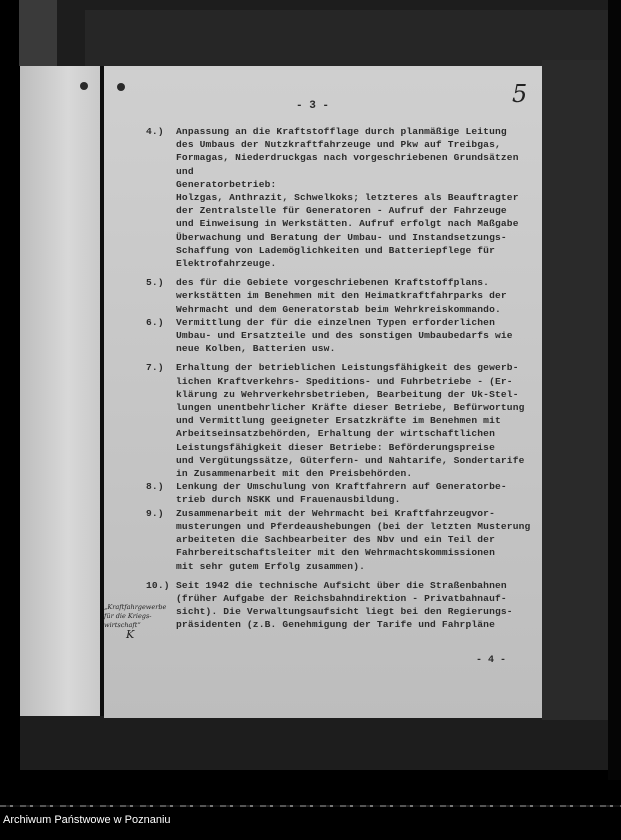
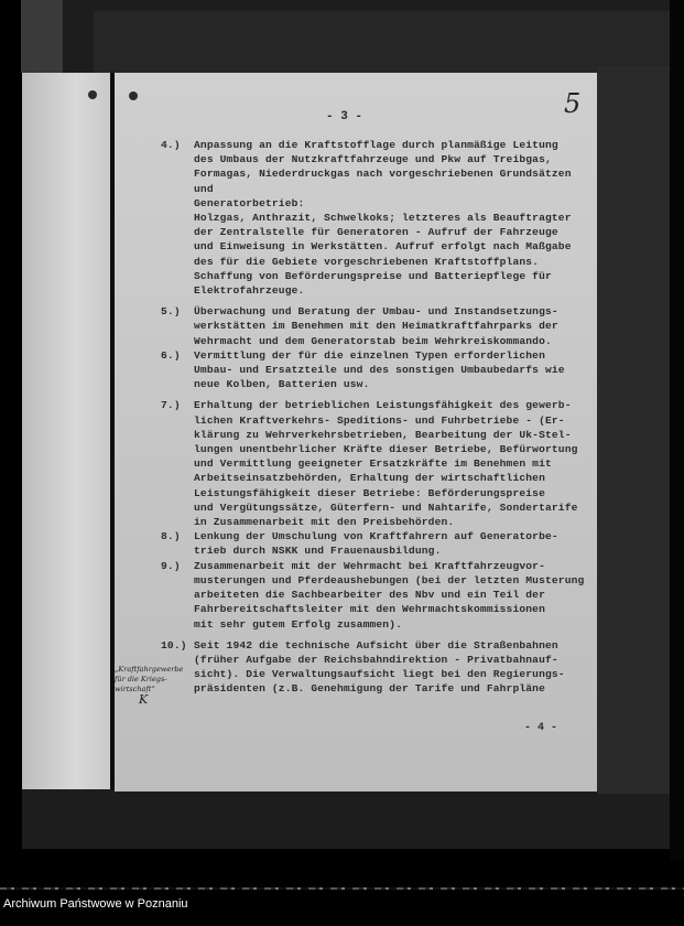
  5
  - 3 -
  4.)
  Anpassung an die Kraftstofflage durch planmäßige Leitung
  des Umbaus der Nutzkraftfahrzeuge und Pkw auf Treibgas,
  Formagas, Niederdruckgas nach vorgeschriebenen Grundsätzen
  und
  Generatorbetrieb:
  Holzgas, Anthrazit, Schwelkoks; letzteres als Beauftragter
  der Zentralstelle für Generatoren - Aufruf der Fahrzeuge
  und Einweisung in Werkstätten. Aufruf erfolgt nach Maßgabe
- Überwachung und Beratung der Umbau- und Instandsetzungs-
+ des für die Gebiete vorgeschriebenen Kraftstoffplans.
- Schaffung von Lademöglichkeiten und Batteriepflege für
+ Schaffung von Beförderungspreise und Batteriepflege für
  Elektrofahrzeuge.
  5.)
- des für die Gebiete vorgeschriebenen Kraftstoffplans.
+ Überwachung und Beratung der Umbau- und Instandsetzungs-
  werkstätten im Benehmen mit den Heimatkraftfahrparks der
  Wehrmacht und dem Generatorstab beim Wehrkreiskommando.
  6.)
  Vermittlung der für die einzelnen Typen erforderlichen
  Umbau- und Ersatzteile und des sonstigen Umbaubedarfs wie
  neue Kolben, Batterien usw.
  7.)
  Erhaltung der betrieblichen Leistungsfähigkeit des gewerb-
  lichen Kraftverkehrs- Speditions- und Fuhrbetriebe - (Er-
  klärung zu Wehrverkehrsbetrieben, Bearbeitung der Uk-Stel-
  lungen unentbehrlicher Kräfte dieser Betriebe, Befürwortung
  und Vermittlung geeigneter Ersatzkräfte im Benehmen mit
  Arbeitseinsatzbehörden, Erhaltung der wirtschaftlichen
  Leistungsfähigkeit dieser Betriebe: Beförderungspreise
  und Vergütungssätze, Güterfern- und Nahtarife, Sondertarife
  in Zusammenarbeit mit den Preisbehörden.
  8.)
  Lenkung der Umschulung von Kraftfahrern auf Generatorbe-
  trieb durch NSKK und Frauenausbildung.
  9.)
  Zusammenarbeit mit der Wehrmacht bei Kraftfahrzeugvor-
  musterungen und Pferdeaushebungen (bei der letzten Musterung
  arbeiteten die Sachbearbeiter des Nbv und ein Teil der
  Fahrbereitschaftsleiter mit den Wehrmachtskommissionen
  mit sehr gutem Erfolg zusammen).
  10.)
  Seit 1942 die technische Aufsicht über die Straßenbahnen
  (früher Aufgabe der Reichsbahndirektion - Privatbahnauf-
  sicht). Die Verwaltungsaufsicht liegt bei den Regierungs-
  präsidenten (z.B. Genehmigung der Tarife und Fahrpläne
  - 4 -
  „Kraftfahrgewerbe
  für die Kriegs-
  wirtschaft“
  K
  Archiwum Państwowe w Poznaniu
